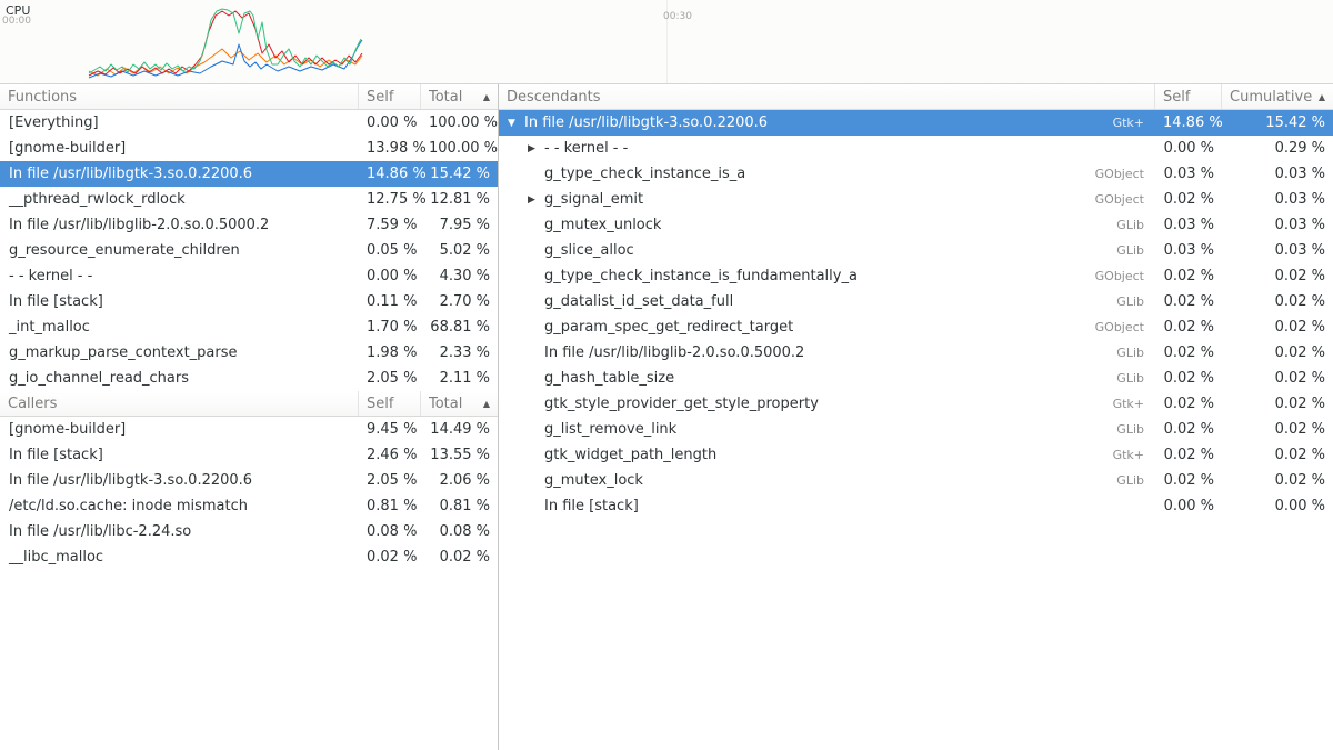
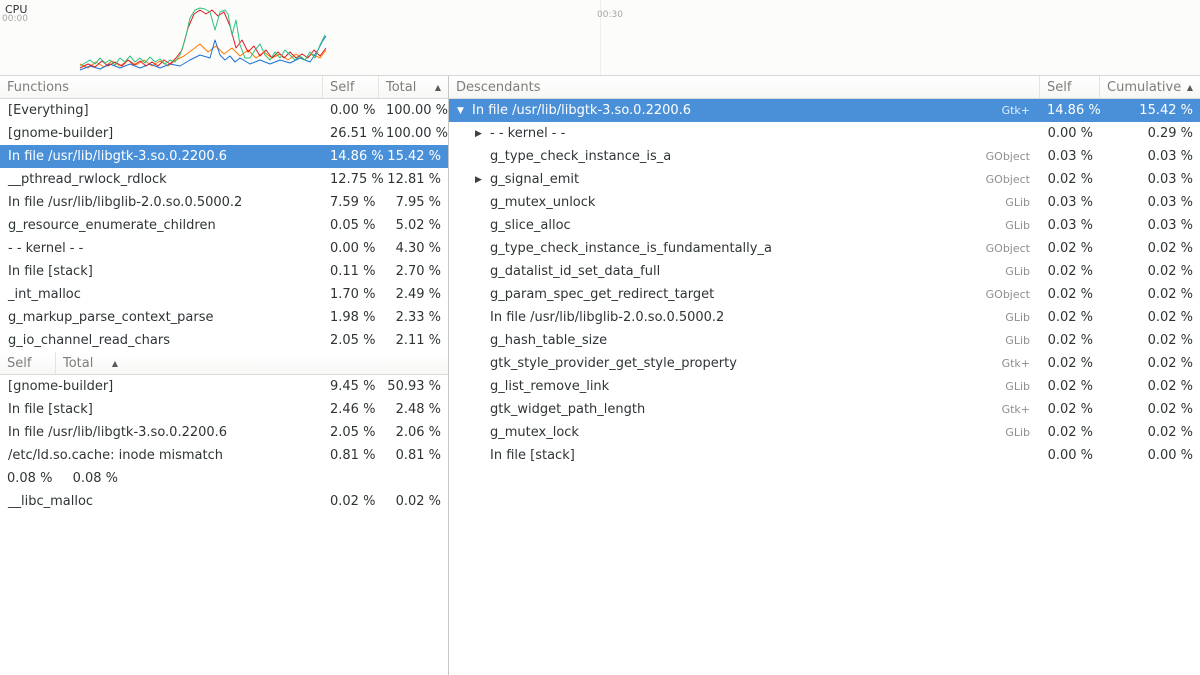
  CPU
  00:00
  00:30
  Functions
  Self
  Total
  ▲
  [Everything]
  0.00 %
  100.00 %
  [gnome-builder]
- 13.98 %
+ 26.51 %
  100.00 %
  In file /usr/lib/libgtk-3.so.0.2200.6
  14.86 %
  15.42 %
  __pthread_rwlock_rdlock
  12.75 %
  12.81 %
  In file /usr/lib/libglib-2.0.so.0.5000.2
  7.59 %
  7.95 %
  g_resource_enumerate_children
  0.05 %
  5.02 %
  - - kernel - -
  0.00 %
  4.30 %
  In file [stack]
  0.11 %
  2.70 %
  _int_malloc
  1.70 %
- 68.81 %
+ 2.49 %
  g_markup_parse_context_parse
  1.98 %
  2.33 %
  g_io_channel_read_chars
  2.05 %
  2.11 %
- Callers
  Self
  Total
  ▲
  [gnome-builder]
  9.45 %
- 14.49 %
+ 50.93 %
  In file [stack]
  2.46 %
- 13.55 %
+ 2.48 %
  In file /usr/lib/libgtk-3.so.0.2200.6
  2.05 %
  2.06 %
  /etc/ld.so.cache: inode mismatch
  0.81 %
  0.81 %
- In file /usr/lib/libc-2.24.so
  0.08 %
  0.08 %
  __libc_malloc
  0.02 %
  0.02 %
  Descendants
  Self
  Cumulative
  ▲
  ▼
  In file /usr/lib/libgtk-3.so.0.2200.6
  Gtk+
  14.86 %
  15.42 %
  ▶
  - - kernel - -
  0.00 %
  0.29 %
  g_type_check_instance_is_a
  GObject
  0.03 %
  0.03 %
  ▶
  g_signal_emit
  GObject
  0.02 %
  0.03 %
  g_mutex_unlock
  GLib
  0.03 %
  0.03 %
  g_slice_alloc
  GLib
  0.03 %
  0.03 %
  g_type_check_instance_is_fundamentally_a
  GObject
  0.02 %
  0.02 %
  g_datalist_id_set_data_full
  GLib
  0.02 %
  0.02 %
  g_param_spec_get_redirect_target
  GObject
  0.02 %
  0.02 %
  In file /usr/lib/libglib-2.0.so.0.5000.2
  GLib
  0.02 %
  0.02 %
  g_hash_table_size
  GLib
  0.02 %
  0.02 %
  gtk_style_provider_get_style_property
  Gtk+
  0.02 %
  0.02 %
  g_list_remove_link
  GLib
  0.02 %
  0.02 %
  gtk_widget_path_length
  Gtk+
  0.02 %
  0.02 %
  g_mutex_lock
  GLib
  0.02 %
  0.02 %
  In file [stack]
  0.00 %
  0.00 %
